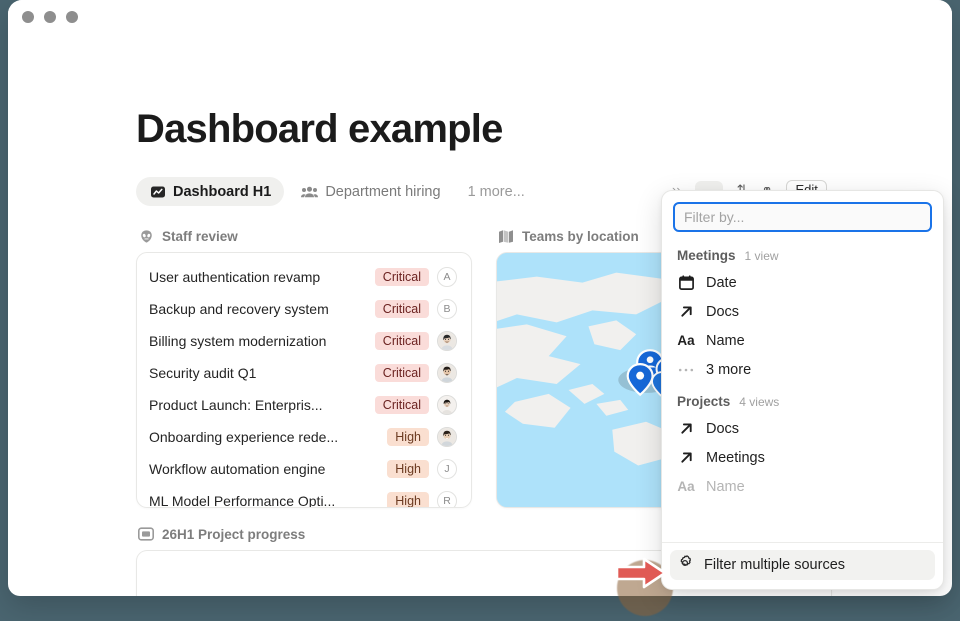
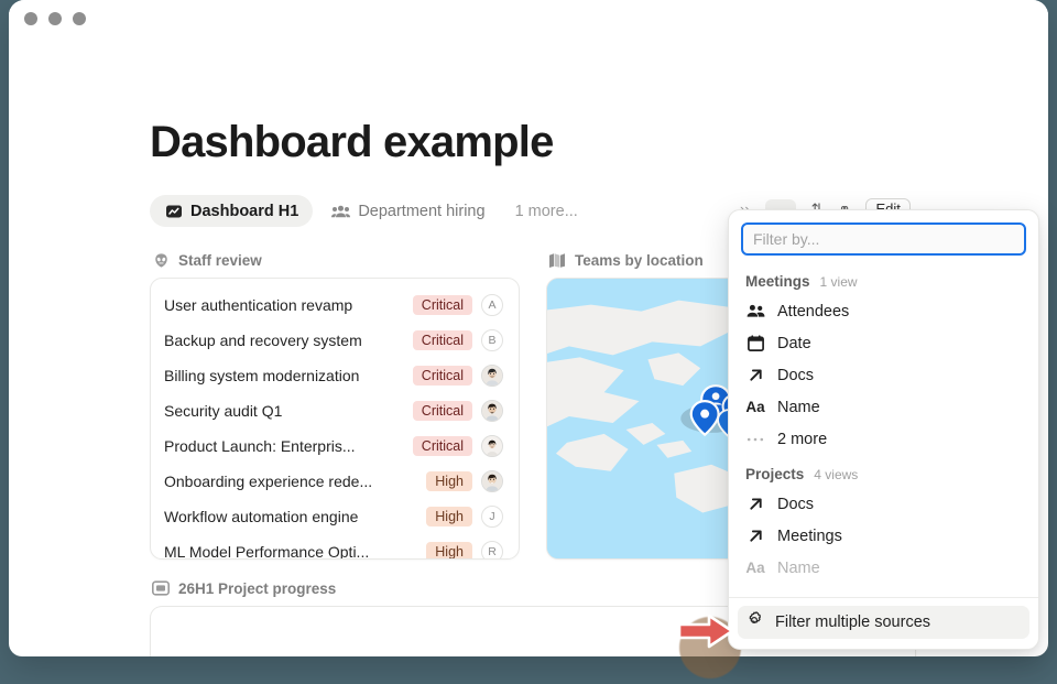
  Dashboard example
  Dashboard H1
  Department hiring
  1 more...
  Staff review
  User authentication revamp
  Critical
  A
  Backup and recovery system
  Critical
  B
  Billing system modernization
  Critical
  Security audit Q1
  Critical
  Product Launch: Enterpris...
  Critical
  Onboarding experience rede...
  High
  Workflow automation engine
  High
  J
  ML Model Performance Opti...
  High
  R
  Teams by location
  26H1 Project progress
  ⇅
  ⚭
  Filter by...
  Meetings
  1 view
+ Attendees
  Date
  Docs
  Aa
  Name
- 3 more
+ 2 more
  Projects
  4 views
  Docs
  Meetings
  Aa
  Name
  Filter multiple sources
